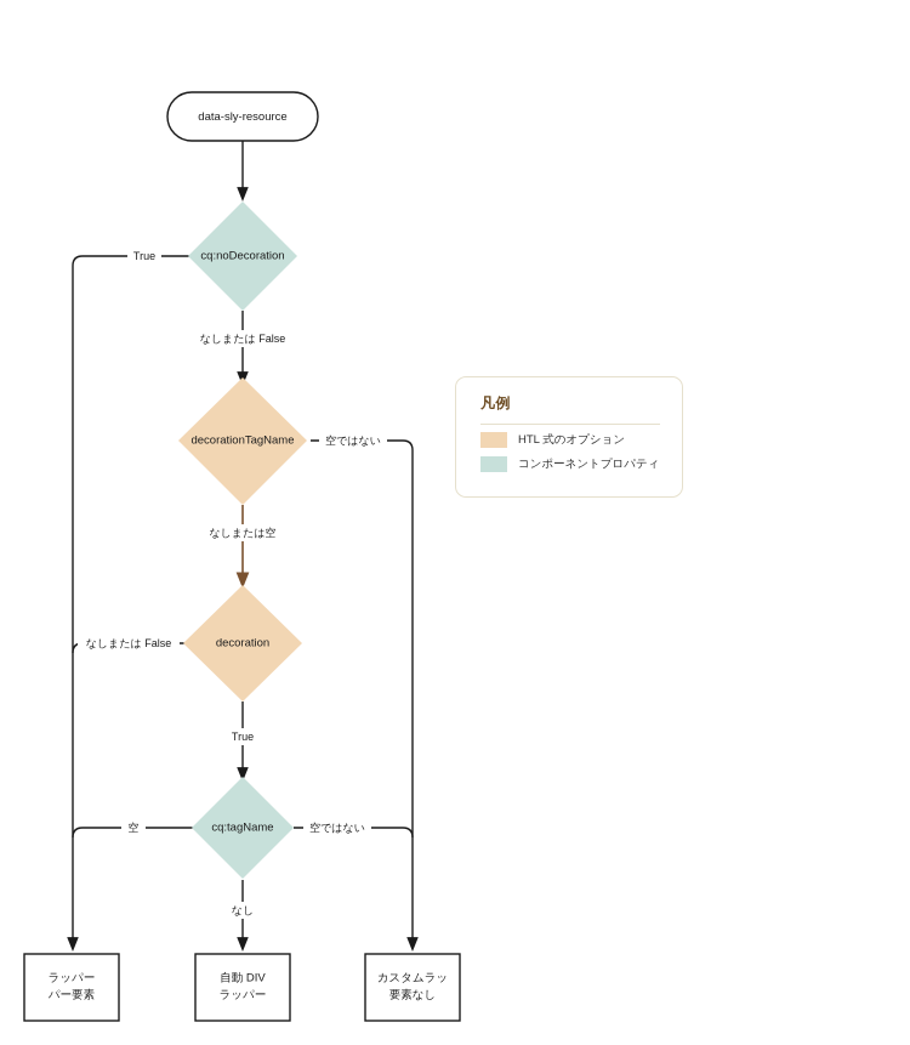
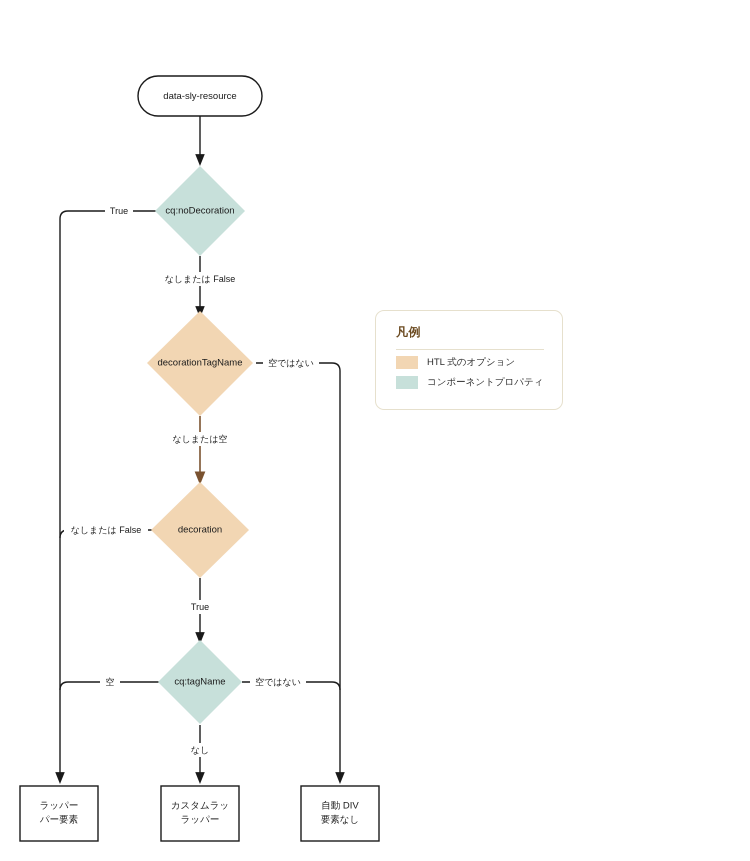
  data-sly-resource
  cq:noDecoration
  decorationTagName
  decoration
  cq:tagName
  ラッパー
  パー要素
- 自動 DIV
+ カスタムラッ
  ラッパー
- カスタムラッ
+ 自動 DIV
  要素なし
  True
  なしまたは False
  空ではない
  なしまたは空
  なしまたは False
  True
  空
  空ではない
  なし
  凡例
  HTL 式のオプション
  コンポーネントプロパティ
